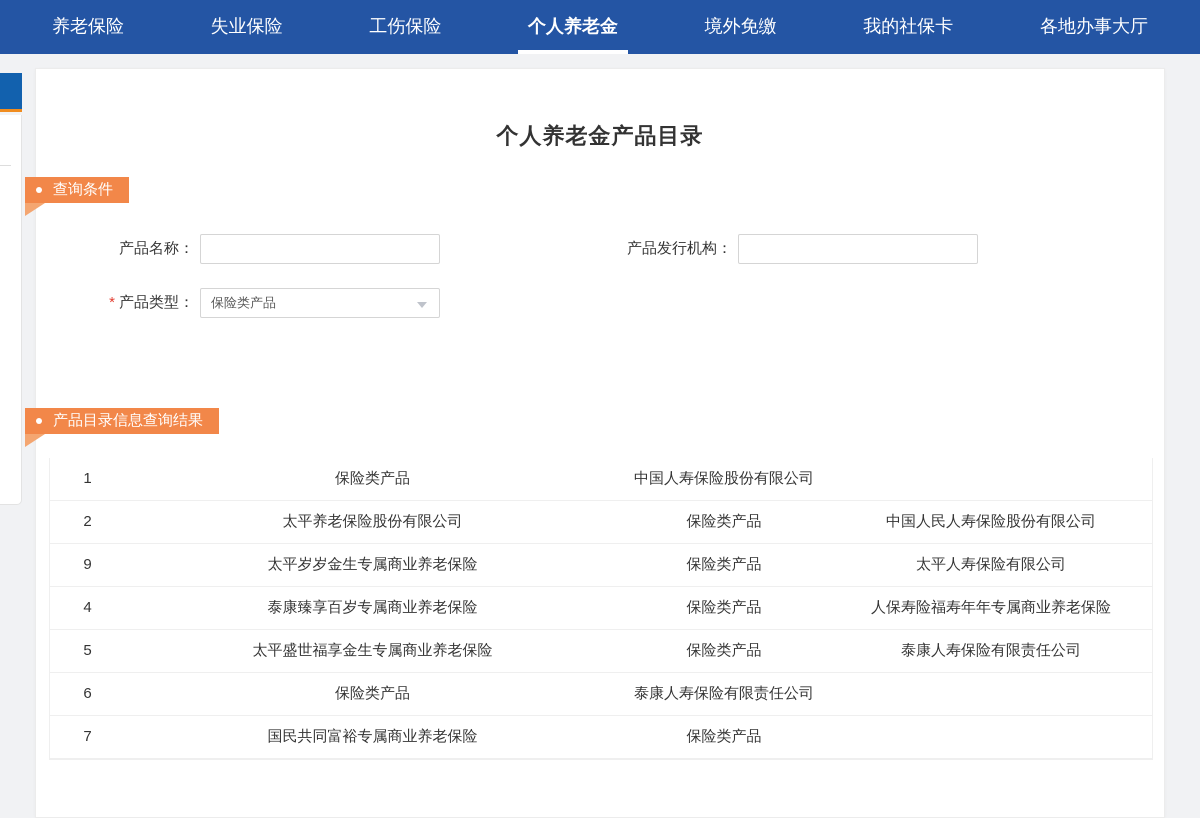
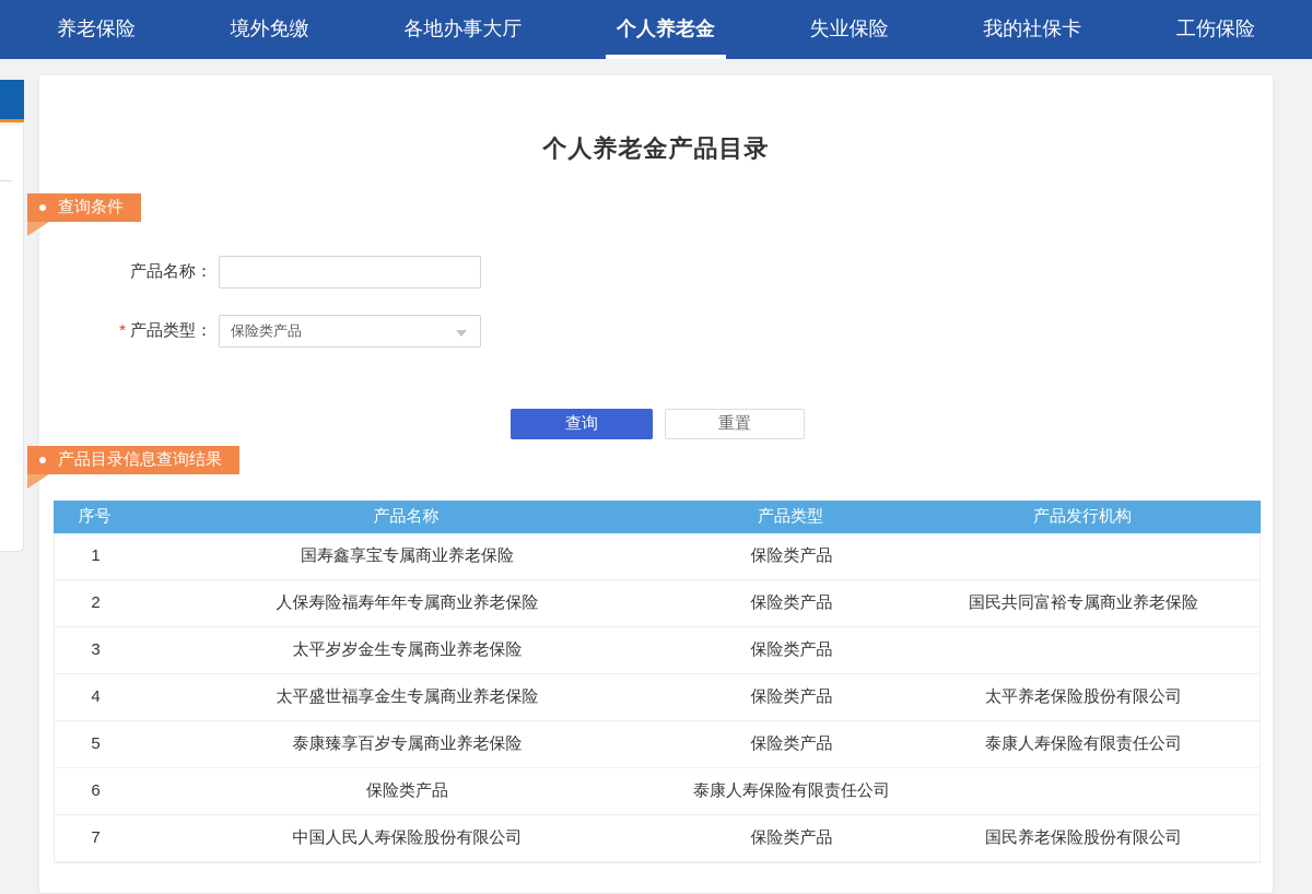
  养老保险
- 失业保险
+ 境外免缴
- 工伤保险
+ 各地办事大厅
  个人养老金
- 境外免缴
+ 失业保险
  我的社保卡
- 各地办事大厅
+ 工伤保险
  个人养老金产品目录
  产品名称：
- 产品发行机构：
  * 产品类型：
  保险类产品
+ 查询
+ 重置
+ 序号
+ 产品名称
+ 产品类型
+ 产品发行机构
  1
+ 国寿鑫享宝专属商业养老保险
  保险类产品
- 中国人寿保险股份有限公司
  2
- 太平养老保险股份有限公司
+ 人保寿险福寿年年专属商业养老保险
  保险类产品
- 中国人民人寿保险股份有限公司
+ 国民共同富裕专属商业养老保险
- 9
+ 3
  太平岁岁金生专属商业养老保险
  保险类产品
- 太平人寿保险有限公司
  4
- 泰康臻享百岁专属商业养老保险
+ 太平盛世福享金生专属商业养老保险
  保险类产品
- 人保寿险福寿年年专属商业养老保险
+ 太平养老保险股份有限公司
  5
- 太平盛世福享金生专属商业养老保险
+ 泰康臻享百岁专属商业养老保险
  保险类产品
  泰康人寿保险有限责任公司
  6
  保险类产品
  泰康人寿保险有限责任公司
  7
- 国民共同富裕专属商业养老保险
+ 中国人民人寿保险股份有限公司
  保险类产品
+ 国民养老保险股份有限公司
  查询条件
  产品目录信息查询结果
